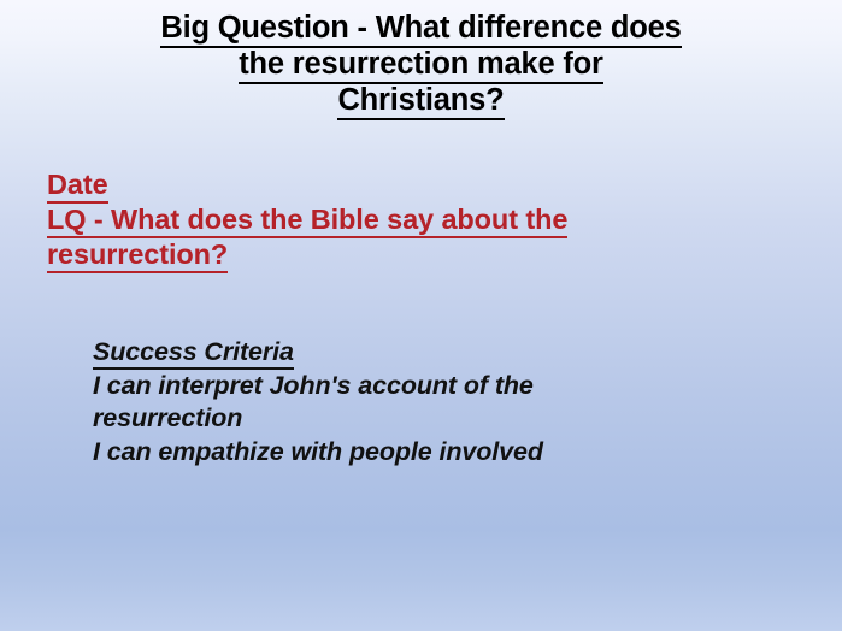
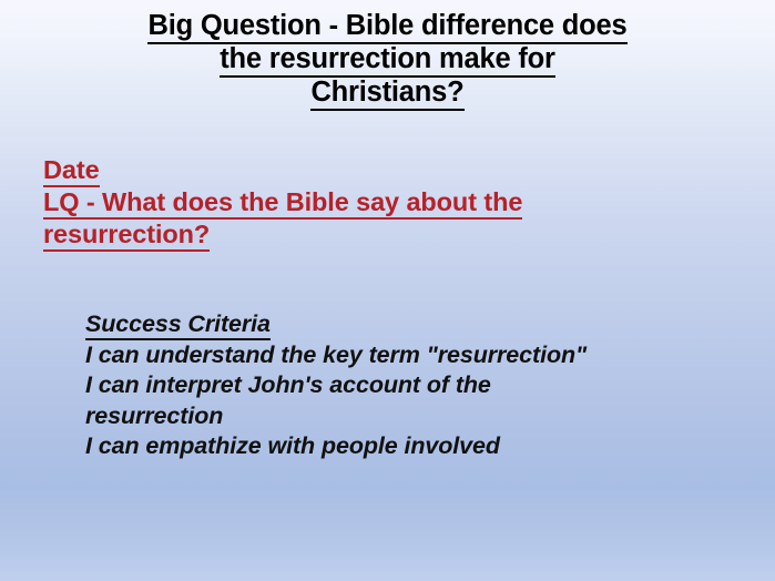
- Big Question - What difference does
+ Big Question - Bible difference does
  the resurrection make for
  Christians?
  Date
  LQ - What does the Bible say about the
  resurrection?
  Success Criteria
+ I can understand the key term "resurrection"
  I can interpret John's account of the
  resurrection
  I can empathize with people involved
